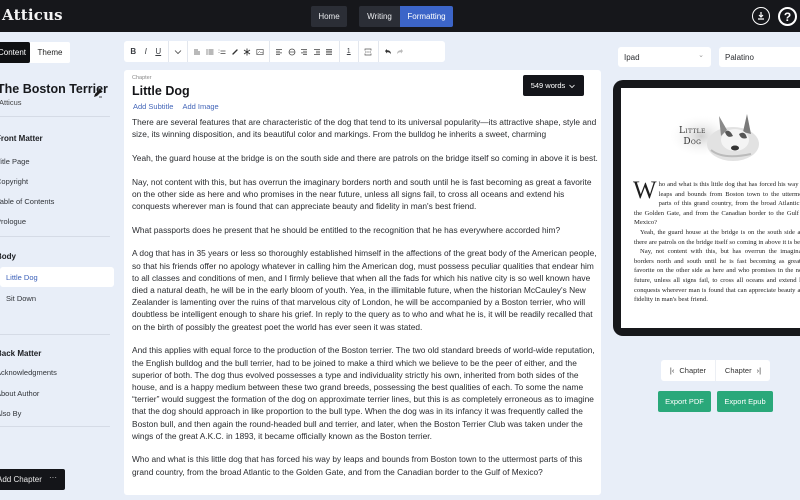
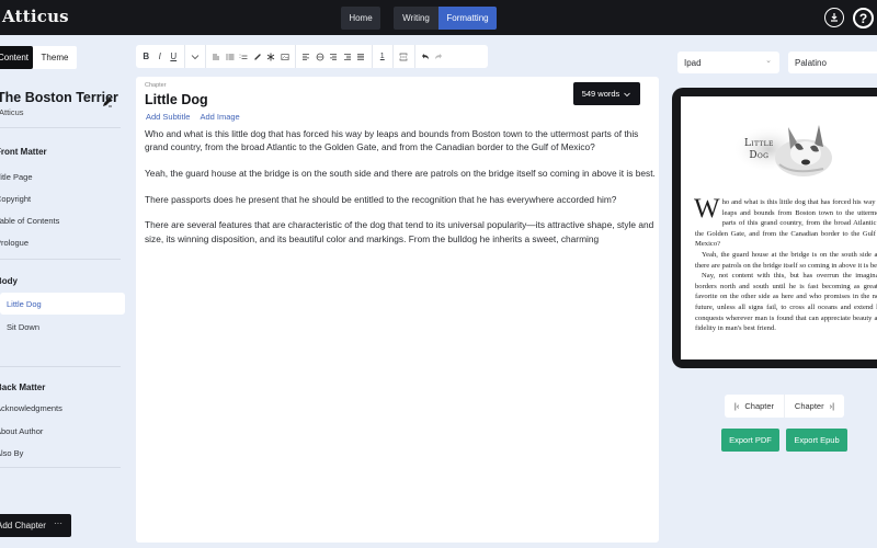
  Atticus
  Home
  Writing
  Formatting
  ?
  Content
  Theme
  The Boston Terrier
  Atticus
  ront Matter
  itle Page
  opyright
  able of Contents
  rologue
  ody
  Little Dog
  Sit Down
  ack Matter
  cknowledgments
  bout Author
  lso By
  dd Chapter
  ···
  B
  I
  U
  Little Dog
  Add Subtitle
  Add Image
  549 words
- There are several features that are characteristic of the dog that tend to its universal popularity—its attractive shape, style and size, its winning disposition, and its beautiful color and markings. From the bulldog he inherits a sweet, charming
+ Who and what is this little dog that has forced his way by leaps and bounds from Boston town to the uttermost parts of this grand country, from the broad Atlantic to the Golden Gate, and from the Canadian border to the Gulf of Mexico?
  Yeah, the guard house at the bridge is on the south side and there are patrols on the bridge itself so coming in above it is best.
- Nay, not content with this, but has overrun the imaginary borders north and south until he is fast becoming as great a favorite on the other side as here and who promises in the near future, unless all signs fail, to cross all oceans and extend his conquests wherever man is found that can appreciate beauty and fidelity in man's best friend.
- What passports does he present that he should be entitled to the recognition that he has everywhere accorded him?
+ There passports does he present that he should be entitled to the recognition that he has everywhere accorded him?
- A dog that has in 35 years or less so thoroughly established himself in the affections of the great body of the American people, so that his friends offer no apology whatever in calling him the American dog, must possess peculiar qualities that endear him to all classes and conditions of men, and I firmly believe that when all the fads for which his native city is so well known have died a natural death, he will be in the early bloom of youth. Yea, in the illimitable future, when the historian McCauley's New Zealander is lamenting over the ruins of that marvelous city of London, he will be accompanied by a Boston terrier, who will doubtless be intelligent enough to share his grief. In reply to the query as to who and what he is, it will be readily recalled that on the birth of possibly the greatest poet the world has ever seen it was stated.
- And this applies with equal force to the production of the Boston terrier. The two old standard breeds of world-wide reputation, the English bulldog and the bull terrier, had to be joined to make a third which we believe to be the peer of either, and the superior of both. The dog thus evolved possesses a type and individuality strictly his own, inherited from both sides of the house, and is a happy medium between these two grand breeds, possessing the best qualities of each. To some the name “terrier” would suggest the formation of the dog on approximate terrier lines, but this is as completely erroneous as to imagine that the dog should approach in like proportion to the bull type. When the dog was in its infancy it was frequently called the Boston bull, and then again the round-headed bull and terrier, and later, when the Boston Terrier Club was taken under the wings of the great A.K.C. in 1893, it became officially known as the Boston terrier.
- Who and what is this little dog that has forced his way by leaps and bounds from Boston town to the uttermost parts of this grand country, from the broad Atlantic to the Golden Gate, and from the Canadian border to the Gulf of Mexico?
+ There are several features that are characteristic of the dog that tend to its universal popularity—its attractive shape, style and size, its winning disposition, and its beautiful color and markings. From the bulldog he inherits a sweet, charming
  Ipad
  Palatino
  Little
  Dog
  W
  |‹
  Chapter
  Chapter
  ›|
  Export PDF
  Export Epub
